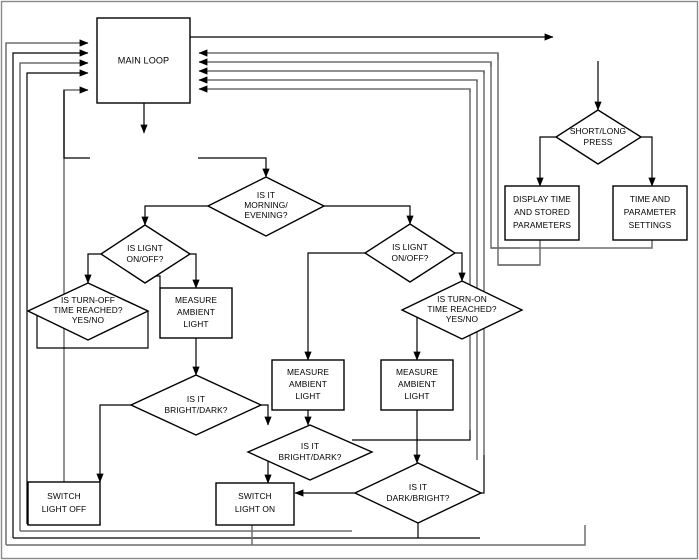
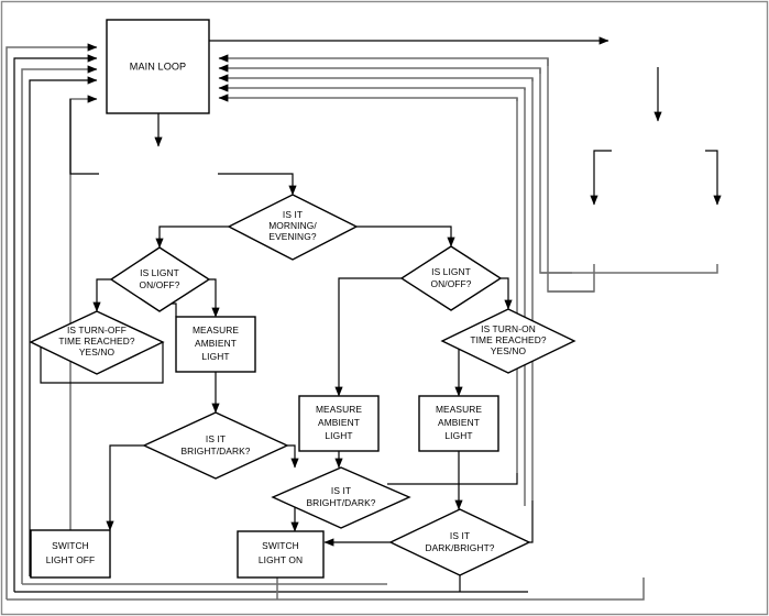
  MAIN LOOP
  IS IT
  MORNING/
  EVENING?
  IS LIGNT
  ON/OFF?
  IS TURN-OFF
  TIME REACHED?
  YES/NO
  MEASURE
  AMBIENT
  LIGHT
  IS IT
  BRIGHT/DARK?
  IS LIGNT
  ON/OFF?
  IS TURN-ON
  TIME REACHED?
  YES/NO
  MEASURE
  AMBIENT
  LIGHT
  MEASURE
  AMBIENT
  LIGHT
  IS IT
  BRIGHT/DARK?
  IS IT
  DARK/BRIGHT?
  SWITCH
  LIGHT OFF
  SWITCH
  LIGHT ON
- SHORT/LONG
- PRESS
- DISPLAY TIME
- AND STORED
- PARAMETERS
- TIME AND
- PARAMETER
- SETTINGS
